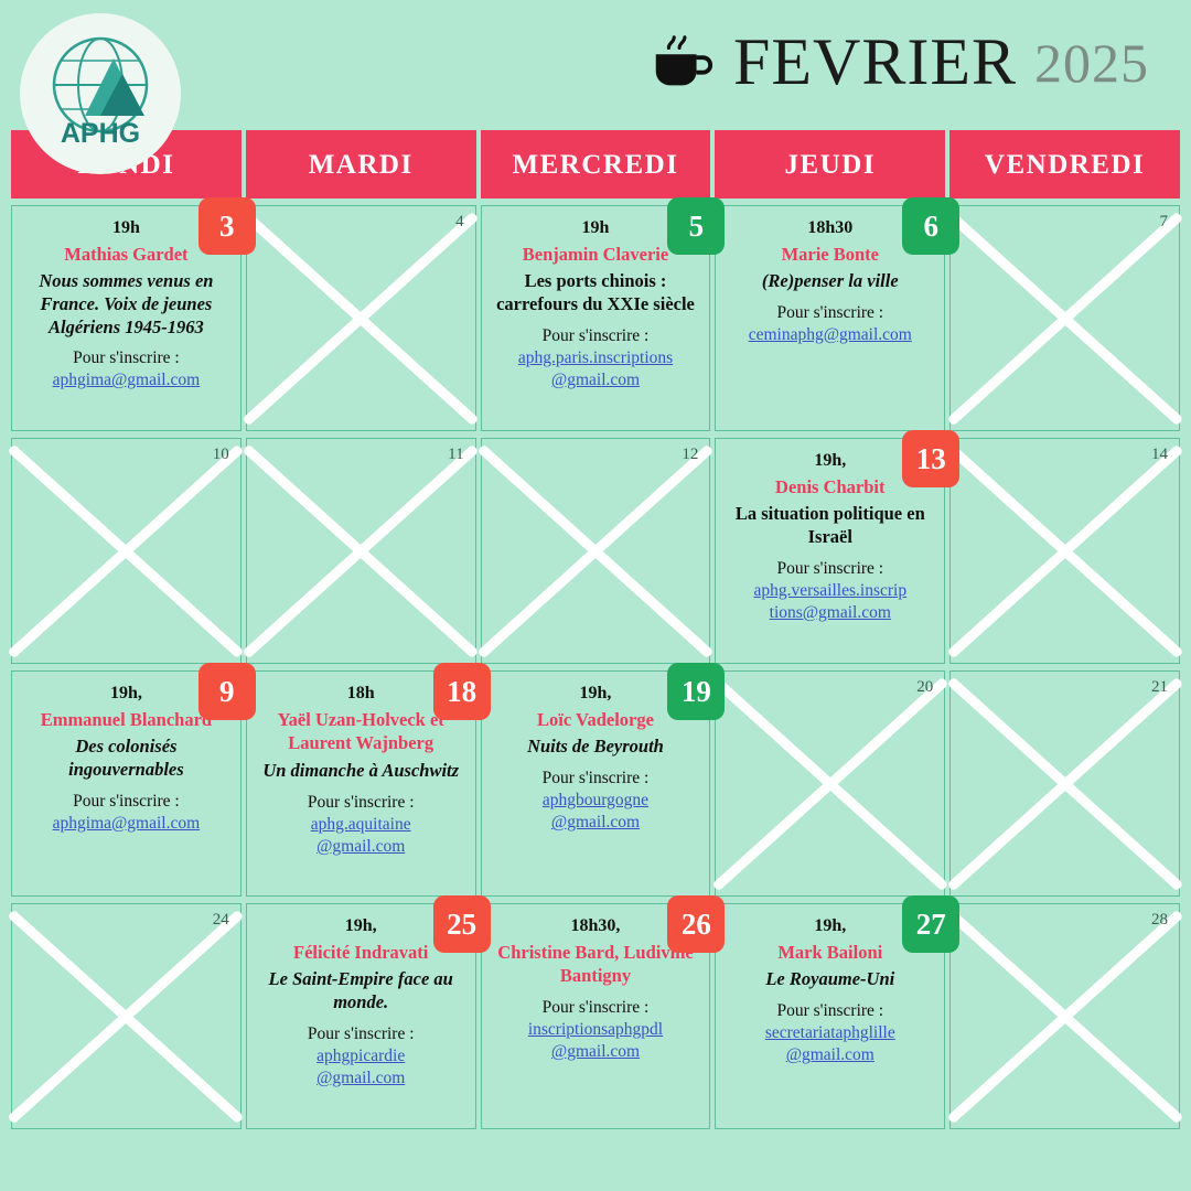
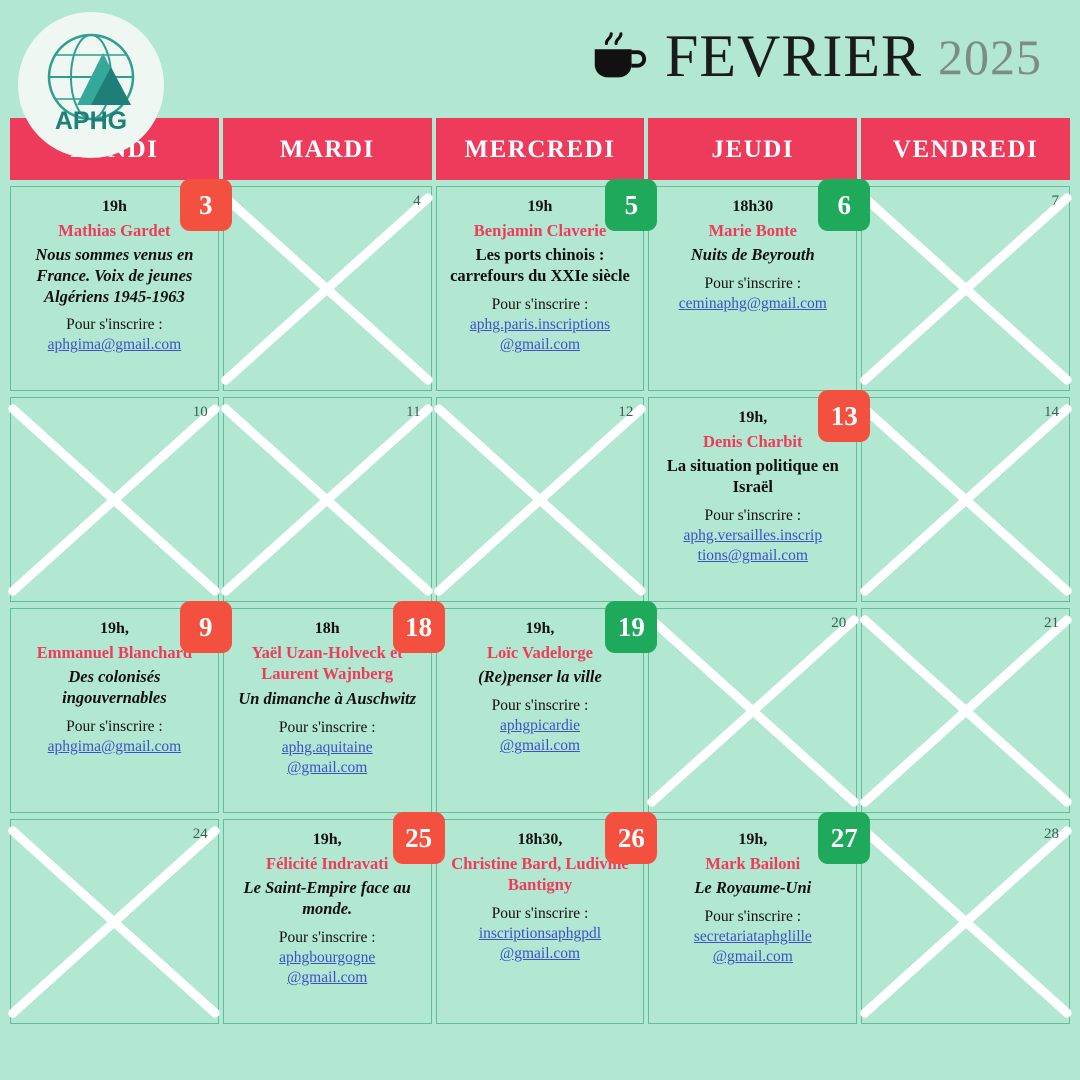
  FEVRIER
  2025
  APHG
  MARDI
  MERCREDI
  JEUDI
  VENDREDI
  3
  19h
  Mathias Gardet
  Nous sommes venus en France. Voix de jeunes Algériens 1945-1963
  Pour s'inscrire :
  aphgima@gmail.com
  4
  5
  19h
  Benjamin Claverie
  Les ports chinois : carrefours du XXIe siècle
  Pour s'inscrire :
  aphg.paris.inscriptions
  @gmail.com
  6
  18h30
  Marie Bonte
- (Re)penser la ville
+ Nuits de Beyrouth
  Pour s'inscrire :
  ceminaphg@gmail.com
  7
  10
  11
  12
  13
  19h,
  Denis Charbit
  La situation politique en Israël
  Pour s'inscrire :
  aphg.versailles.inscrip
  tions@gmail.com
  14
  9
  19h,
  Emmanuel Blanchar
  Des colonisés ingouvernables
  Pour s'inscrire :
  aphgima@gmail.com
  18
  18h
  Yaël Uzan-Holveck e Laurent Wajnberg
  Un dimanche à Auschwitz
  Pour s'inscrire :
  aphg.aquitaine
  @gmail.com
  19
  19h,
  Loïc Vadelorge
- Nuits de Beyrouth
+ (Re)penser la ville
  Pour s'inscrire :
- aphgbourgogne
+ aphgpicardie
  @gmail.com
  20
  21
  24
  25
  19h,
  Félicité Indravati
  Le Saint-Empire face au monde.
  Pour s'inscrire :
- aphgpicardie
+ aphgbourgogne
  @gmail.com
  26
  18h30,
  Christine Bard, Ludivi Bantigny
  Pour s'inscrire :
  inscriptionsaphgpdl
  @gmail.com
  27
  19h,
  Mark Bailoni
  Le Royaume-Uni
  Pour s'inscrire :
  secretariataphglille
  @gmail.com
  28
